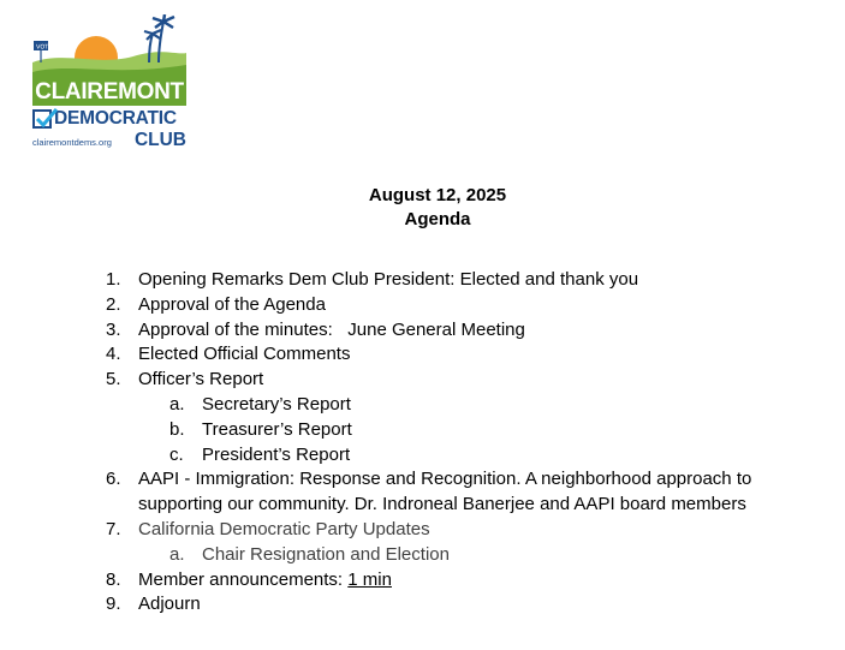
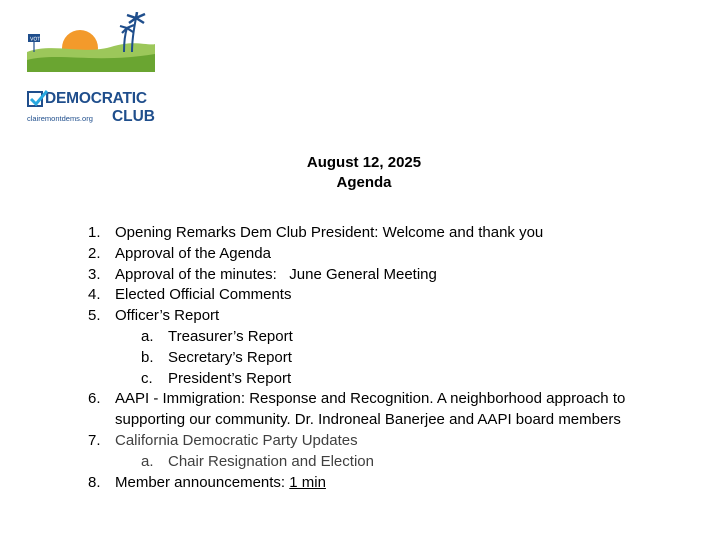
- CLAIREMONT
  DEMOCRATIC
  clairemontdems.org
  CLUB
  August 12, 2025
  Agenda
  1.
- Opening Remarks Dem Club President: Elected and thank you
+ Opening Remarks Dem Club President: Welcome and thank you
  2.
  Approval of the Agenda
  3.
  Approval of the minutes: June General Meeting
  4.
  Elected Official Comments
  5.
  Officer’s Report
  a.
- Secretary’s Report
+ Treasurer’s Report
  b.
- Treasurer’s Report
+ Secretary’s Report
  c.
  President’s Report
  6.
  AAPI - Immigration: Response and Recognition. A neighborhood approach to supporting our community. Dr. Indroneal Banerjee and AAPI board members
  7.
  California Democratic Party Updates
  a.
  Chair Resignation and Election
  8.
  Member announcements:
  1 min
- 9.
- Adjourn
